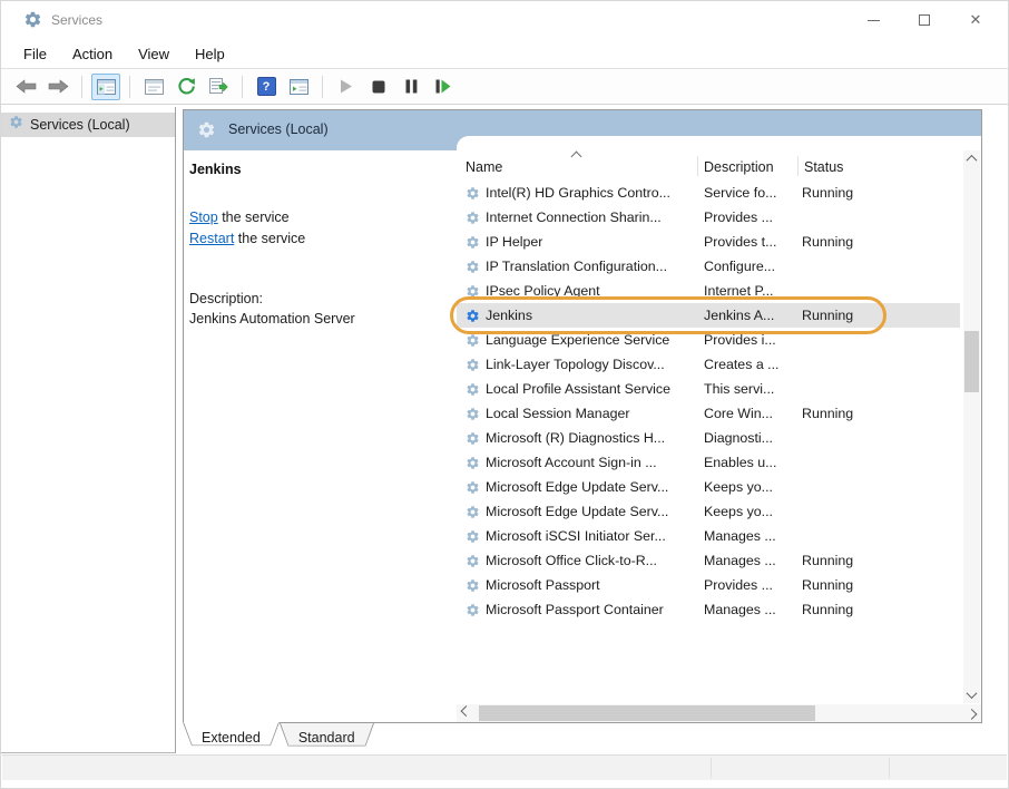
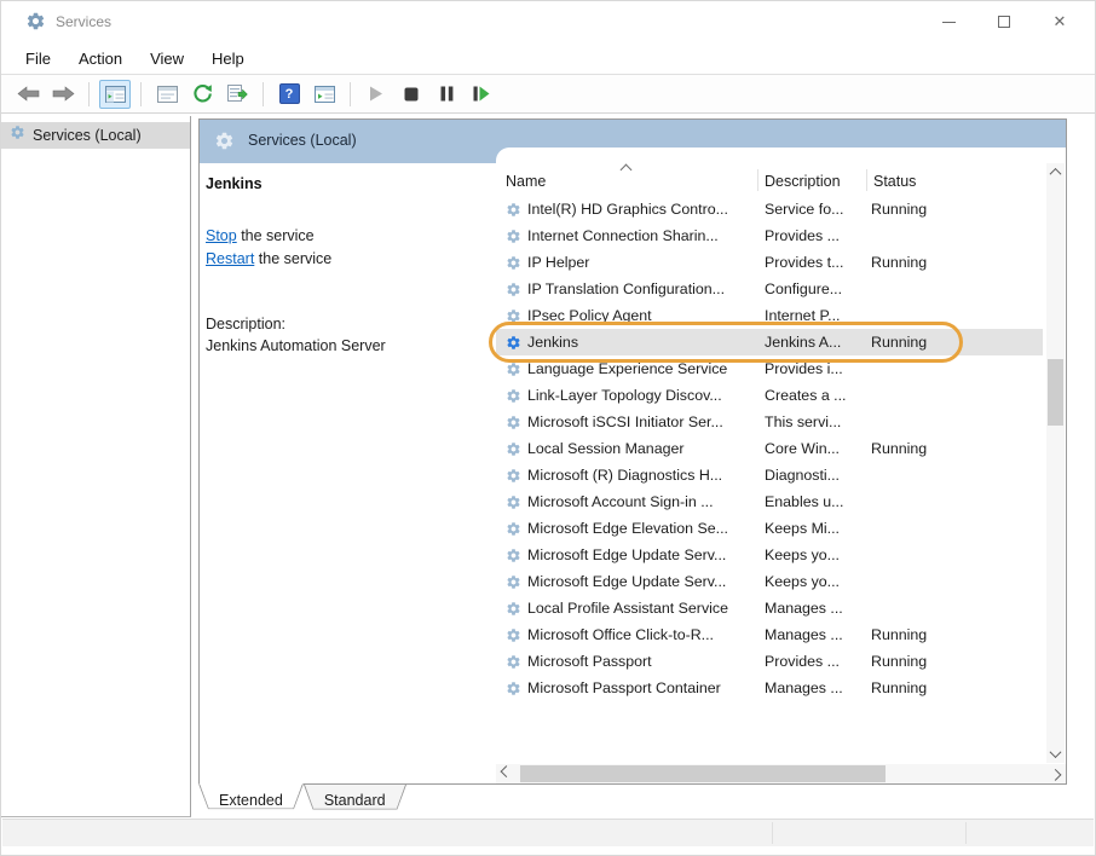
  Services
  ✕
  File
  Action
  View
  Help
  ?
  Services (Local)
  Services (Local)
  Jenkins
  Stop the service
  Restart the service
  Description:
  Jenkins Automation Server
  Name
  Description
  Status
  Intel(R) HD Graphics Contro...
  Service fo...
  Running
  Internet Connection Sharin...
  Provides ...
  IP Helper
  Provides t...
  Running
  IP Translation Configuration...
  Configure...
  IPsec Policy Agent
  Internet P...
  Jenkins
  Jenkins A...
  Running
  Language Experience Service
  Provides i...
  Link-Layer Topology Discov...
  Creates a ...
- Local Profile Assistant Service
+ Microsoft iSCSI Initiator Ser...
  This servi...
  Local Session Manager
  Core Win...
  Running
  Microsoft (R) Diagnostics H...
  Diagnosti...
  Microsoft Account Sign-in ...
  Enables u...
+ Microsoft Edge Elevation Se...
+ Keeps Mi...
  Microsoft Edge Update Serv...
  Keeps yo...
  Microsoft Edge Update Serv...
  Keeps yo...
- Microsoft iSCSI Initiator Ser...
+ Local Profile Assistant Service
  Manages ...
  Microsoft Office Click-to-R...
  Manages ...
  Running
  Microsoft Passport
  Provides ...
  Running
  Microsoft Passport Container
  Manages ...
  Running
  Extended
  Standard
